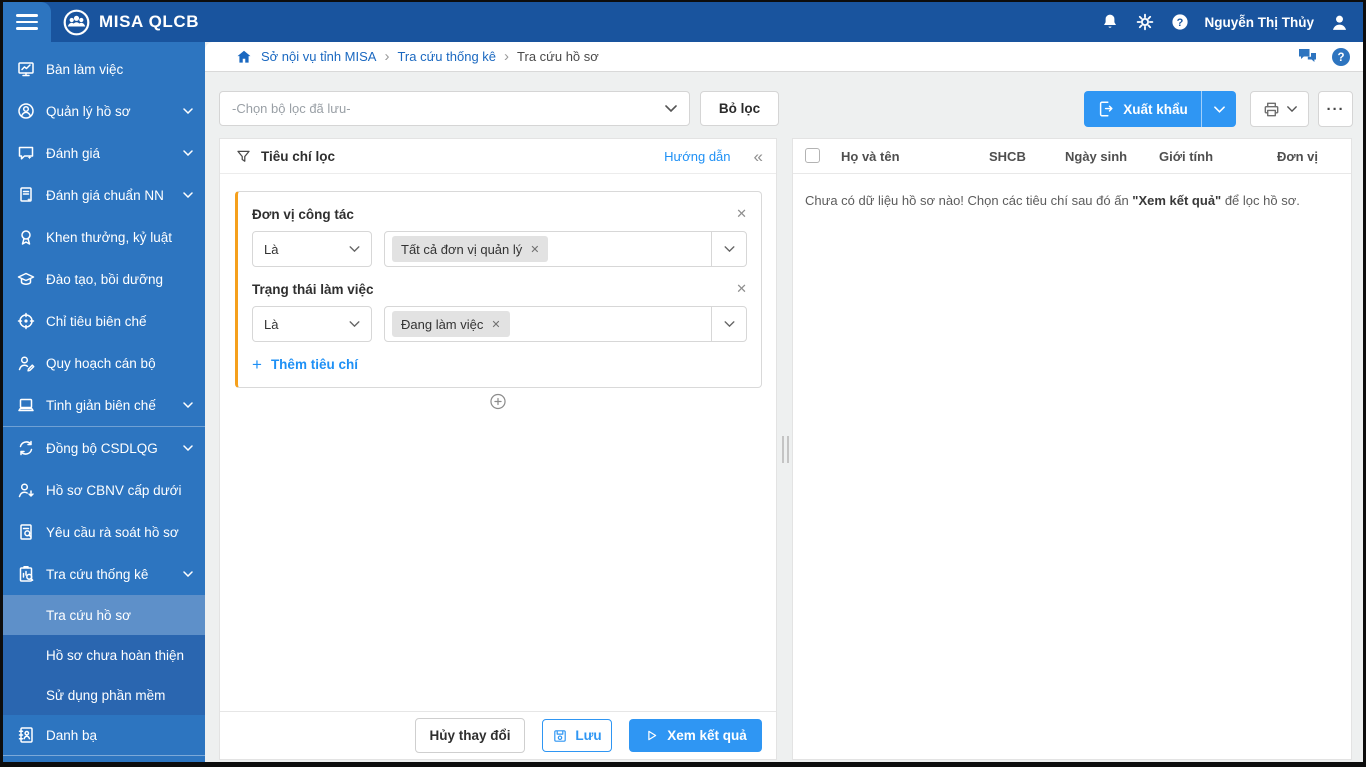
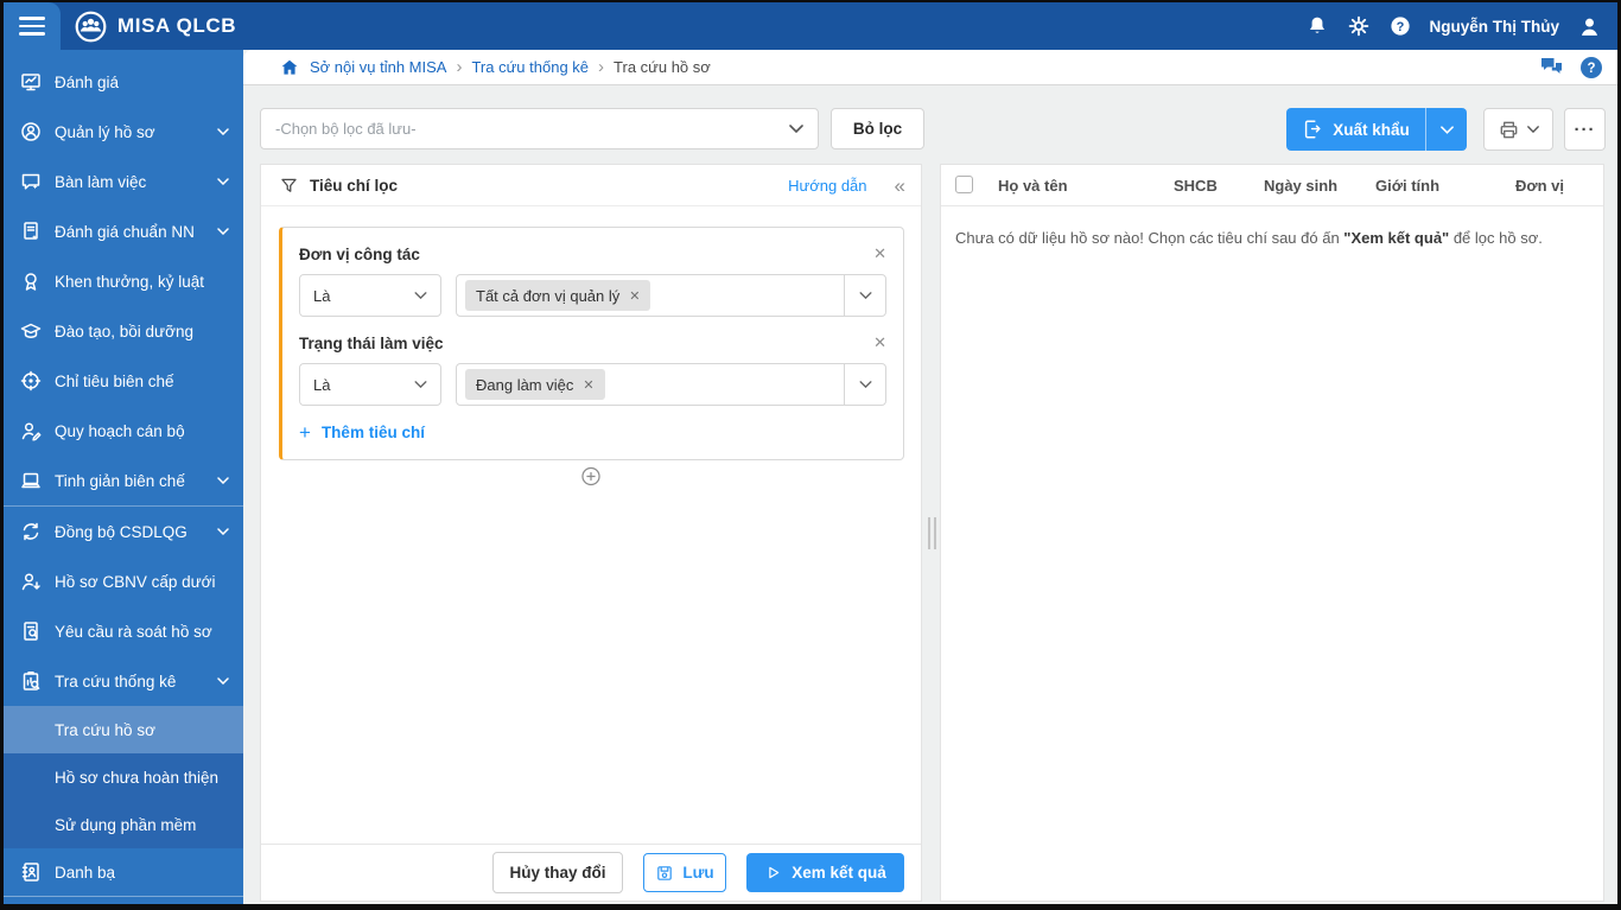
  MISA QLCB
  ?
  Nguyễn Thị Thủy
- Bàn làm việc
+ Đánh giá
  Quản lý hồ sơ
- Đánh giá
+ Bàn làm việc
  Đánh giá chuẩn NN
  Khen thưởng, kỷ luật
  Đào tạo, bồi dưỡng
  Chỉ tiêu biên chế
  Quy hoạch cán bộ
  Tinh giản biên chế
  Đồng bộ CSDLQG
  Hồ sơ CBNV cấp dưới
  Yêu cầu rà soát hồ sơ
  Tra cứu thống kê
  Tra cứu hồ sơ
  Hồ sơ chưa hoàn thiện
  Sử dụng phần mềm
  Danh bạ
  Sở nội vụ tỉnh MISA
  ›
  Tra cứu thống kê
  ›
  Tra cứu hồ sơ
  ?
  -Chọn bộ lọc đã lưu-
  Bỏ lọc
  Xuất khẩu
  ···
  Tiêu chí lọc
  Hướng dẫn
  «
  Đơn vị công tác
  ✕
  Là
  Tất cả đơn vị quản lý
  ✕
  Trạng thái làm việc
  ✕
  Là
  Đang làm việc
  ✕
  +
  Thêm tiêu chí
  Hủy thay đổi
  Lưu
  Xem kết quả
  Họ và tên
  SHCB
  Ngày sinh
  Giới tính
  Đơn vị
  Chưa có dữ liệu hồ sơ nào! Chọn các tiêu chí sau đó ấn "Xem kết quả" để lọc hồ sơ.
